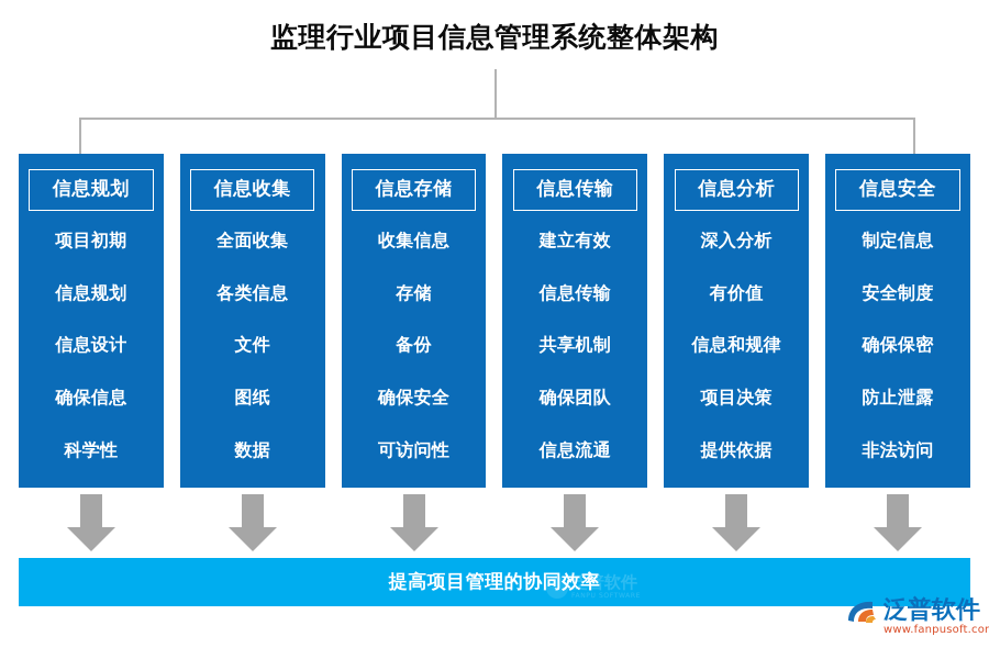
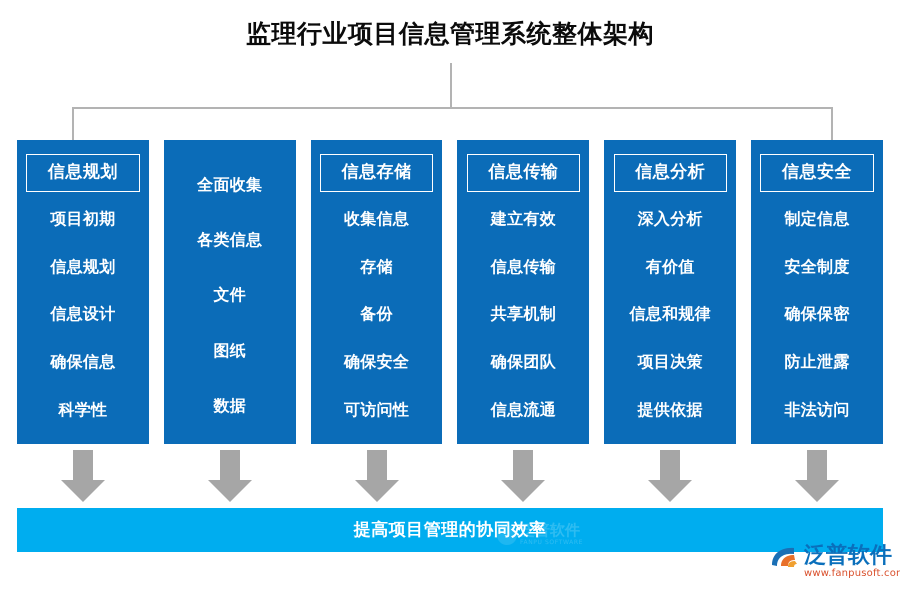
  监理行业项目信息管理系统整体架构
  信息规划
  项目初期
  信息规划
  信息设计
  确保信息
  科学性
- 信息收集
  全面收集
  各类信息
  文件
  图纸
  数据
  信息存储
  收集信息
  存储
  备份
  确保安全
  可访问性
  信息传输
  建立有效
  信息传输
  共享机制
  确保团队
  信息流通
  信息分析
  深入分析
  有价值
  信息和规律
  项目决策
  提供依据
  信息安全
  制定信息
  安全制度
  确保保密
  防止泄露
  非法访问
  提高项目管理的协同效率
  泛普软件
  泛普软件
  www.fanpusoft.co
